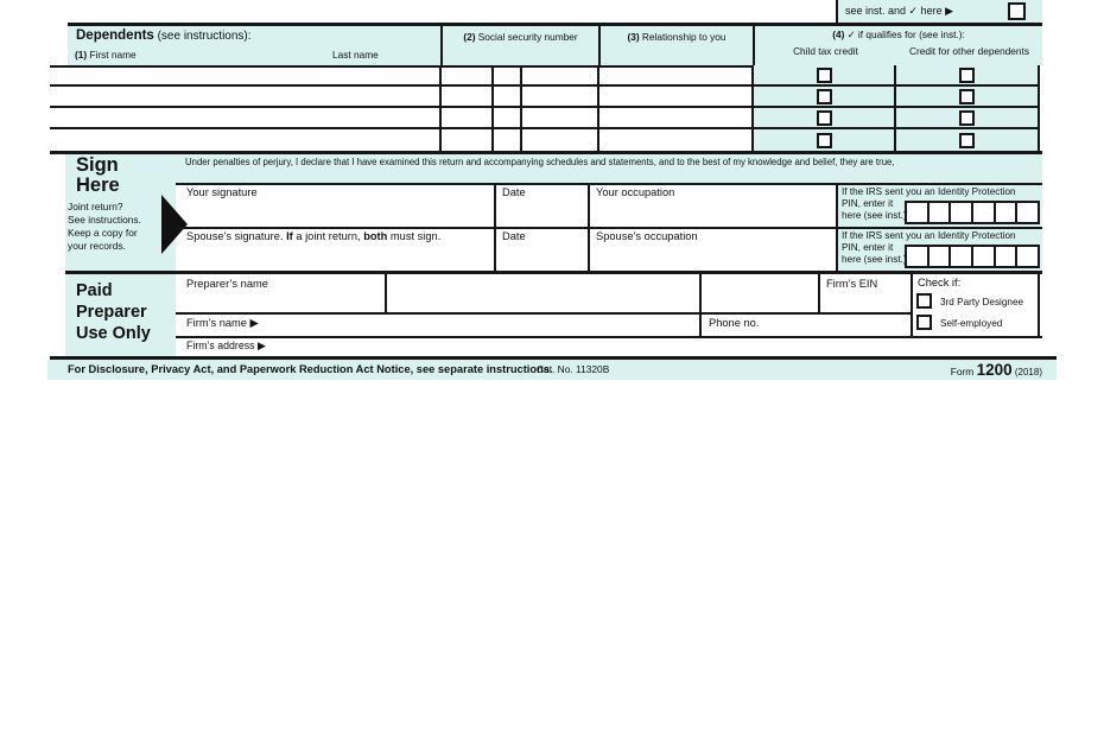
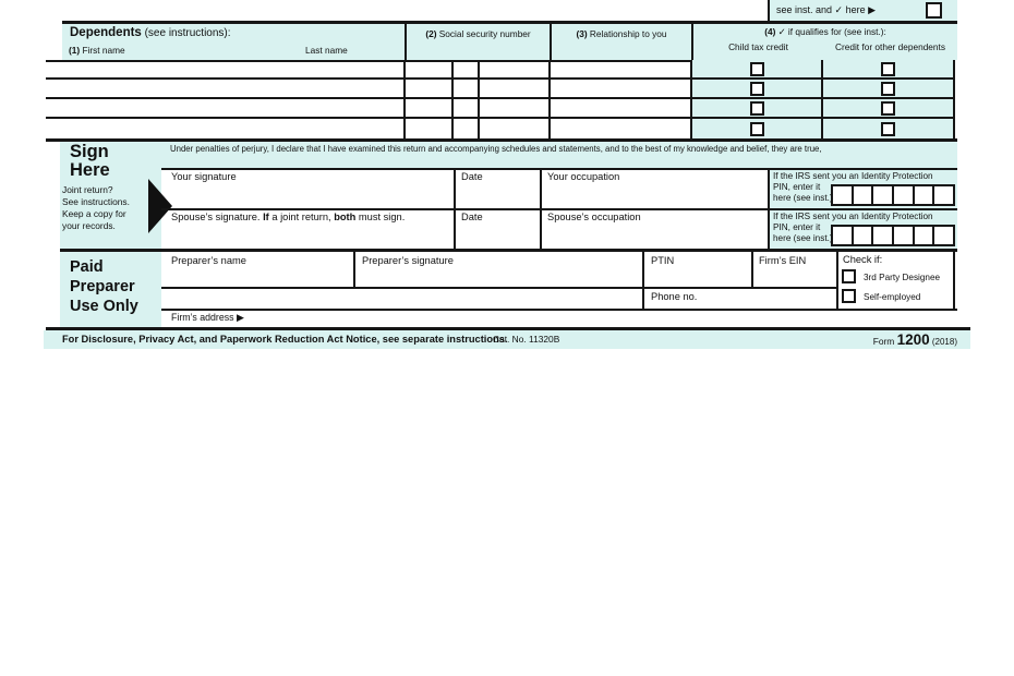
  see inst. and ✓ here ▶
  Dependents (see instructions):
  (1) First name
  Last name
  (2) Social security number
  (3) Relationship to you
  (4) ✓ if qualifies for (see inst.):
  Child tax credit
  Credit for other dependents
  Sign
  Here
  Joint return?
  See instructions.
  Keep a copy for
  your records.
  Under penalties of perjury, I declare that I have examined this return and accompanying schedules and statements, and to the best of my knowledge and belief, they are true,
  Your signature
  Date
  Your occupation
  If the IRS sent you an Identity Protection
  PIN, enter it
  here (see inst.
  Spouse’s signature. If a joint return, both must sign.
  Date
  Spouse’s occupation
  If the IRS sent you an Identity Protection
  PIN, enter it
  here (see inst.
  Paid
  Preparer
  Use Only
  Preparer’s name
+ Preparer’s signature
+ PTIN
  Firm’s EIN
  Check if:
  3rd Party Designee
  Self-employed
- Firm’s name ▶
  Phone no.
  Firm’s address ▶
  For Disclosure, Privacy Act, and Paperwork Reduction Act Notice, see separate instructions.
  Cat. No. 11320B
  Form 1200 (2018)
